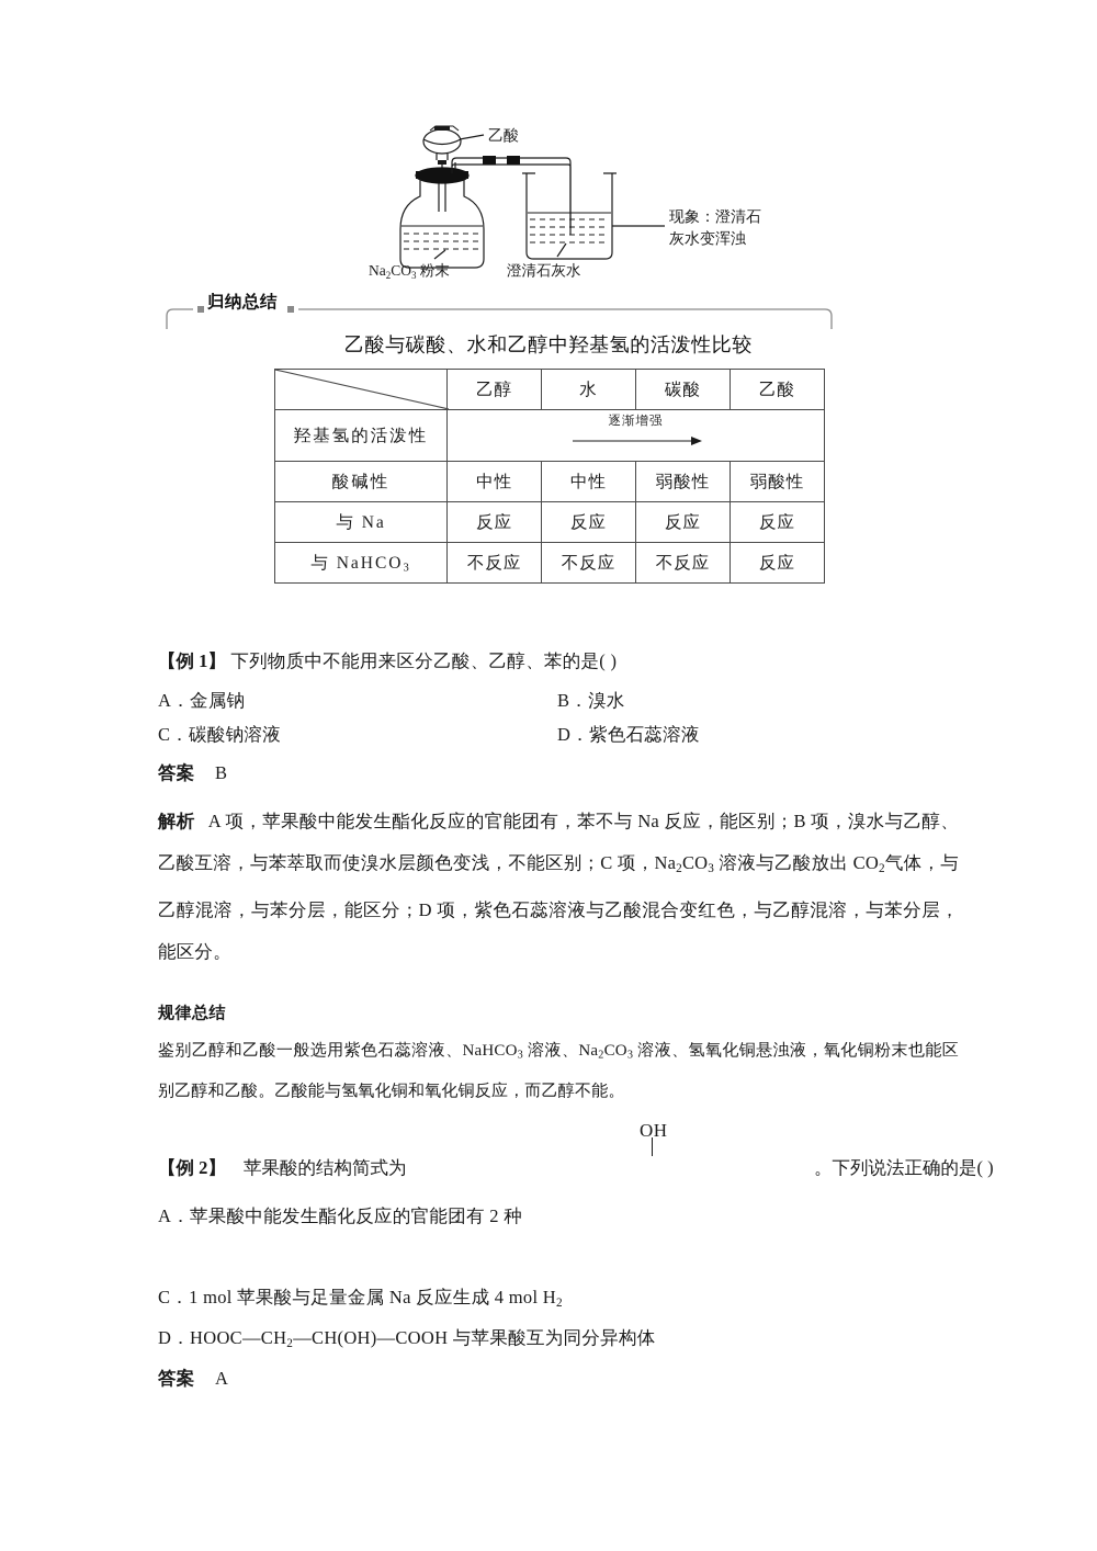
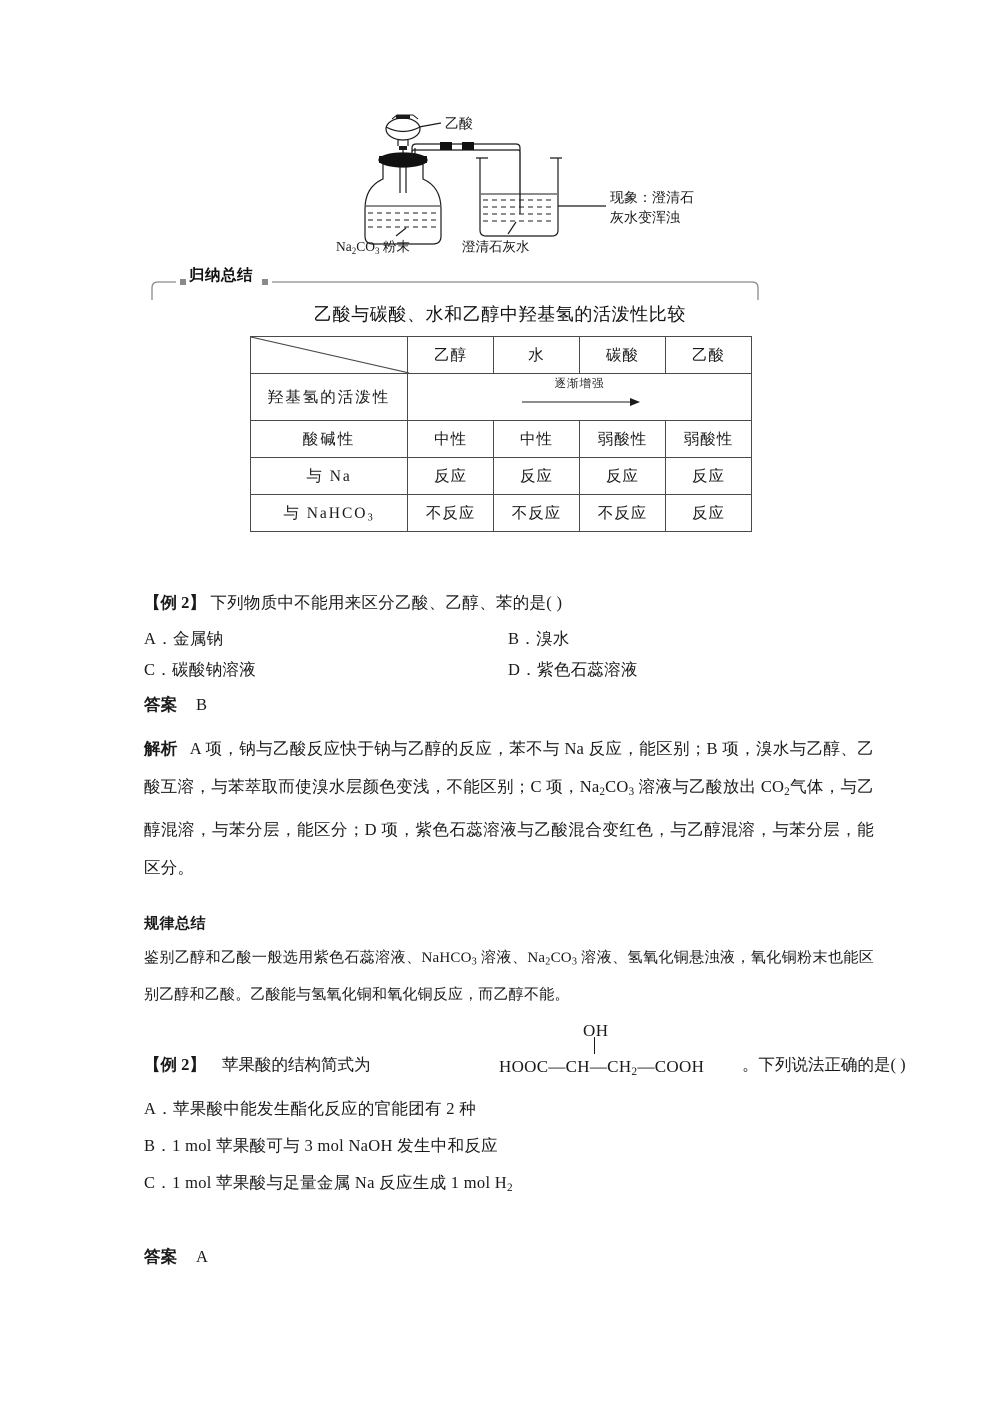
  乙酸
  Na2CO3 粉末
  澄清石灰水
  现象：澄清石
  灰水变浑浊
  归纳总结
  乙酸与碳酸、水和乙醇中羟基氢的活泼性比较
  	乙醇	水	碳酸	乙酸
  羟基氢的活泼性	逐渐增强
  酸碱性	中性	中性	弱酸性	弱酸性
  与 Na	反应	反应	反应	反应
  与 NaHCO3	不反应	不反应	不反应	反应
- 【例 1】 下列物质中不能用来区分乙酸、乙醇、苯的是( )
+ 【例 2】 下列物质中不能用来区分乙酸、乙醇、苯的是( )
  A．金属钠
  B．溴水
  C．碳酸钠溶液
  D．紫色石蕊溶液
  答案 B
- 解析 A 项，苹果酸中能发生酯化反应的官能团有，苯不与 Na 反应，能区别；B 项，溴水与乙醇、乙酸互溶，与苯萃取而使溴水层颜色变浅，不能区别；C 项，Na2CO3 溶液与乙酸放出 CO2气体，与乙醇混溶，与苯分层，能区分；D 项，紫色石蕊溶液与乙酸混合变红色，与乙醇混溶，与苯分层，能区分。
+ 解析 A 项，钠与乙酸反应快于钠与乙醇的反应，苯不与 Na 反应，能区别；B 项，溴水与乙醇、乙酸互溶，与苯萃取而使溴水层颜色变浅，不能区别；C 项，Na2CO3 溶液与乙酸放出 CO2气体，与乙醇混溶，与苯分层，能区分；D 项，紫色石蕊溶液与乙酸混合变红色，与乙醇混溶，与苯分层，能区分。
  规律总结
  鉴别乙醇和乙酸一般选用紫色石蕊溶液、NaHCO3 溶液、Na2CO3 溶液、氢氧化铜悬浊液，氧化铜粉末也能区别乙醇和乙酸。乙酸能与氢氧化铜和氧化铜反应，而乙醇不能。
  【例 2】
  苹果酸的结构简式为
  OH
+ HOOC—CH—CH2—COOH
  。下列说法正确的是( )
  A．苹果酸中能发生酯化反应的官能团有 2 种
+ B．1 mol 苹果酸可与 3 mol NaOH 发生中和反应
- C．1 mol 苹果酸与足量金属 Na 反应生成 4 mol H2
+ C．1 mol 苹果酸与足量金属 Na 反应生成 1 mol H2
- D．HOOC—CH2—CH(OH)—COOH 与苹果酸互为同分异构体
  答案 A
